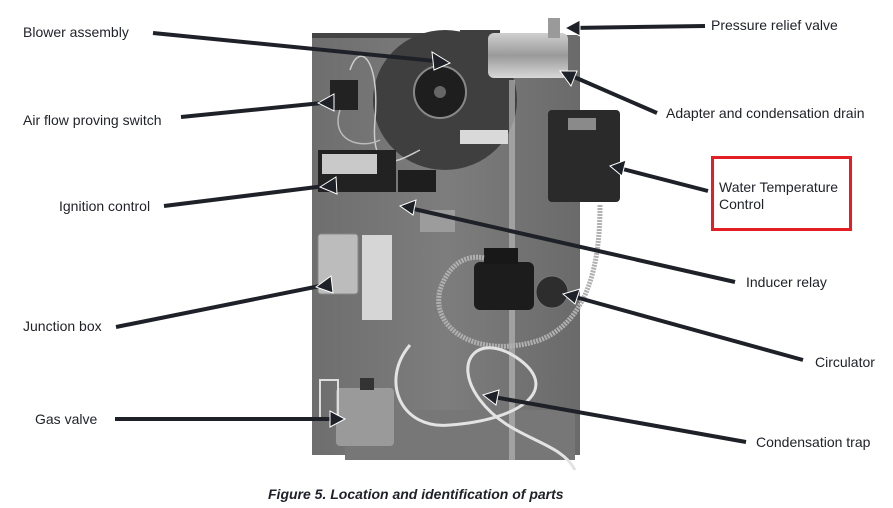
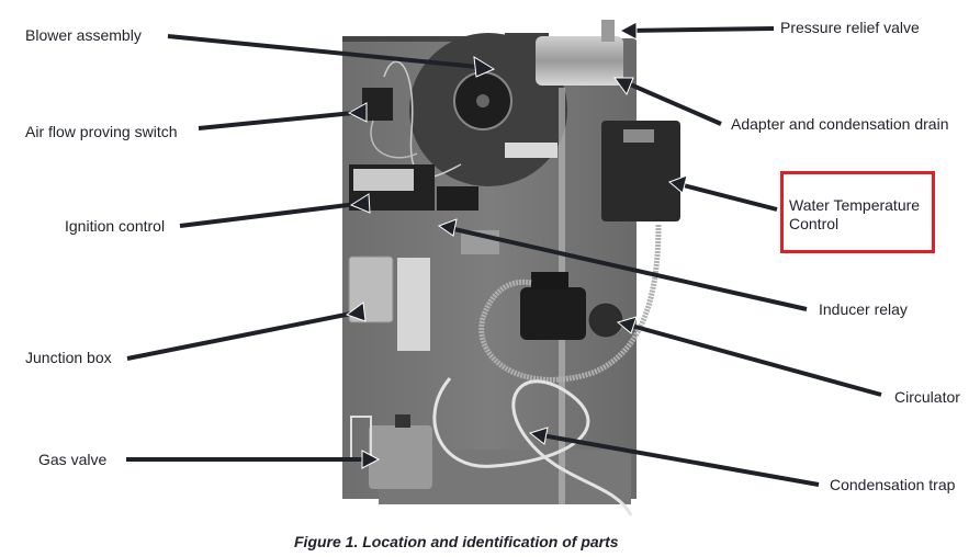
  Blower assembly
  Air flow proving switch
  Ignition control
  Junction box
  Gas valve
  Pressure relief valve
  Adapter and condensation drain
  Water Temperature Control
  Inducer relay
  Circulator
  Condensation trap
- Figure 5. Location and identification of parts
+ Figure 1. Location and identification of parts
